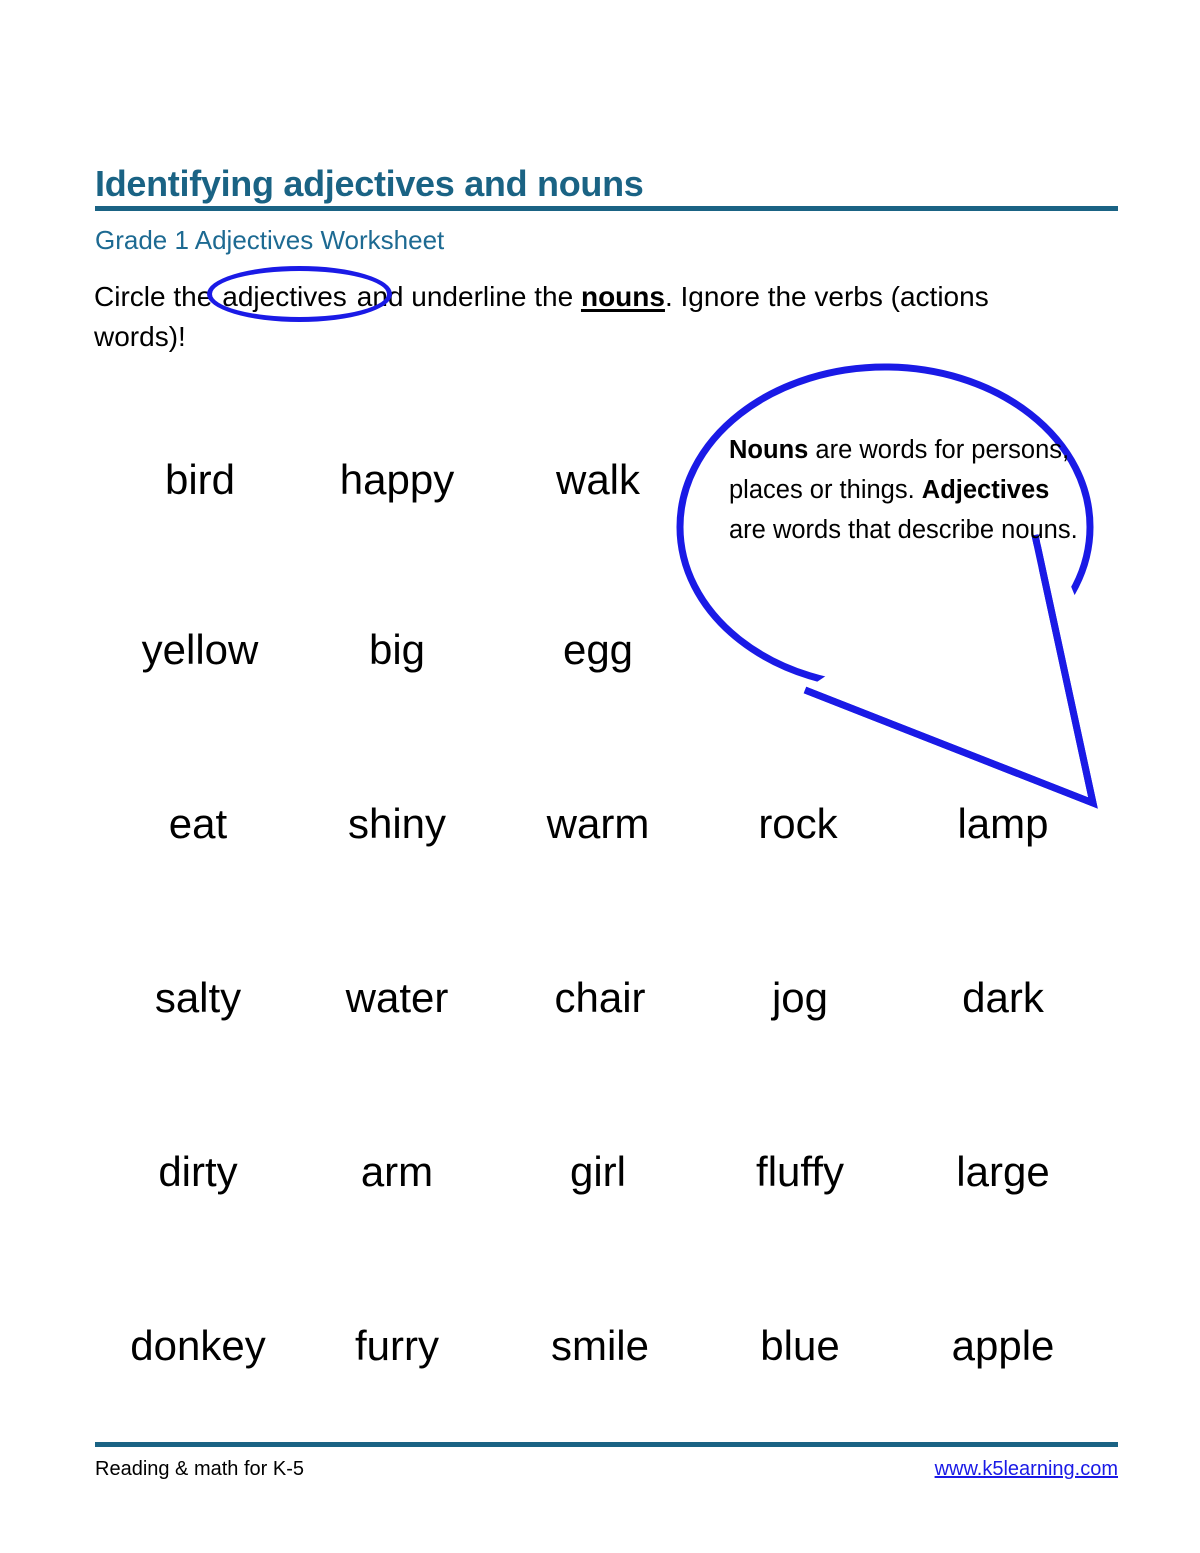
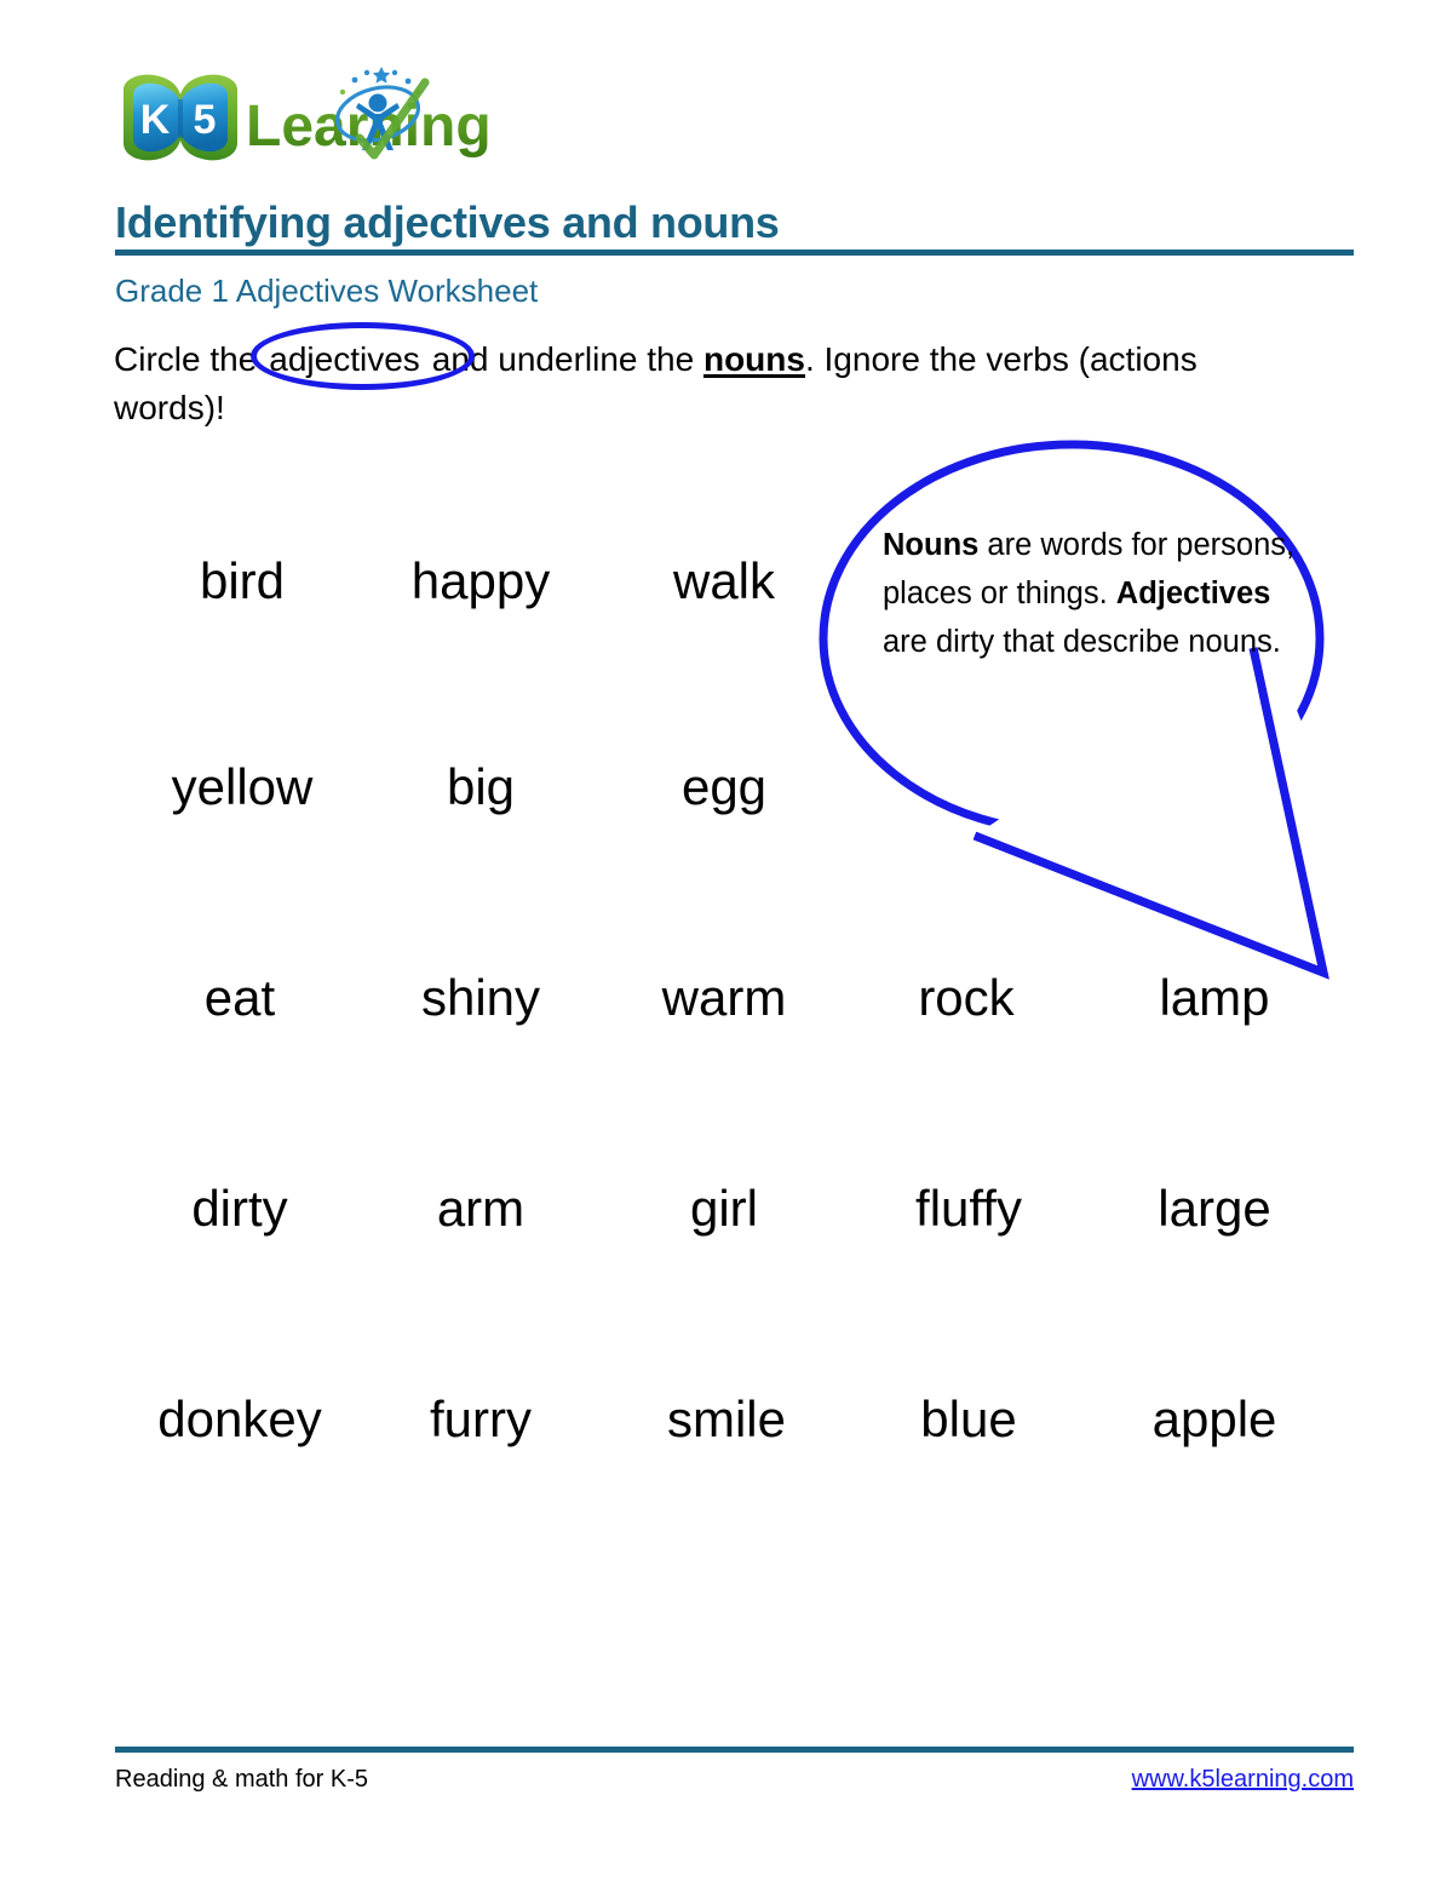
+ K
+ 5
+ Learning
  Identifying adjectives and nouns
  Grade 1 Adjectives Worksheet
  Circle the adjectives and underline the nouns. Ignore the verbs (actions words)!
  bird
  happy
  walk
  yellow
  big
  egg
  eat
  shiny
  warm
  rock
  lamp
- salty
- water
- chair
- jog
- dark
  dirty
  arm
  girl
  fluffy
  large
  donkey
  furry
  smile
  blue
  apple
- Nouns are words for persons, places or things. Adjectives are words that describe nouns.
+ Nouns are words for persons, places or things. Adjectives are dirty that describe nouns.
  Reading & math for K-5
  www.k5learning.com
